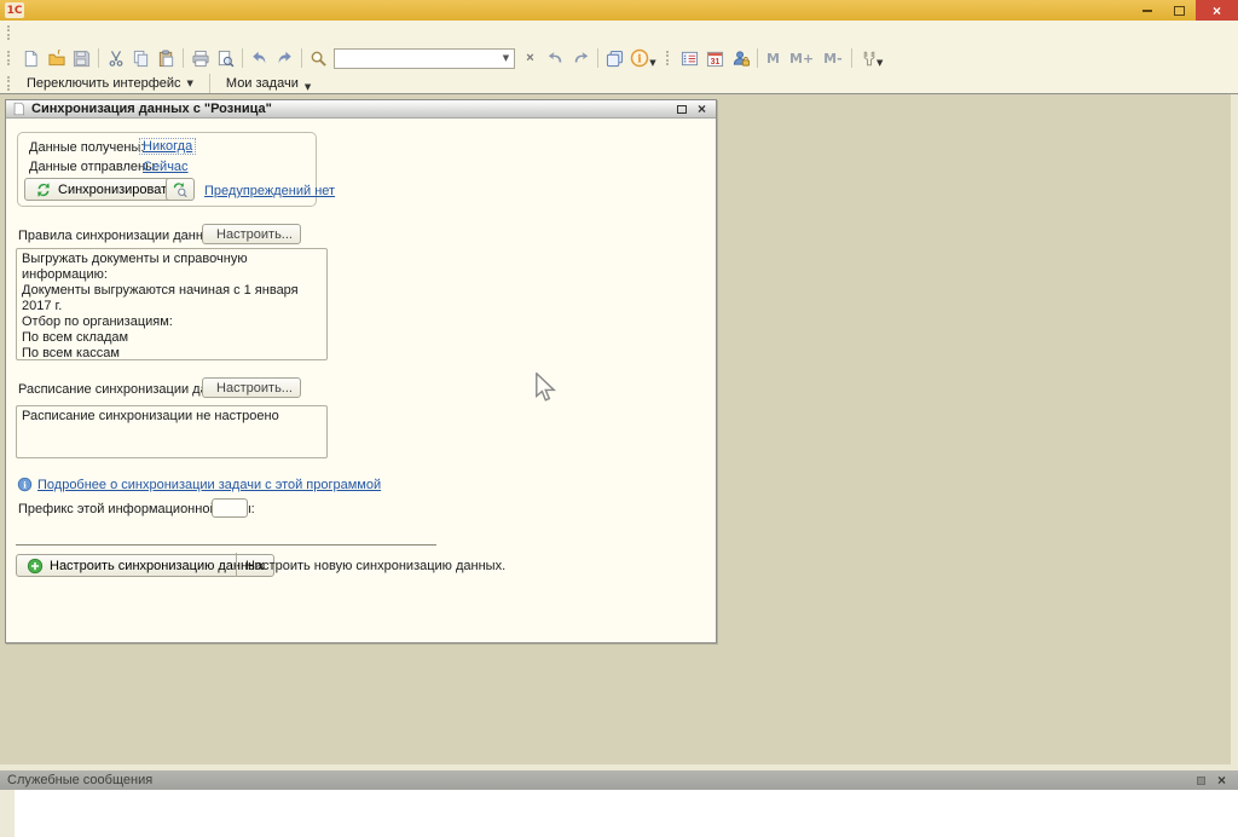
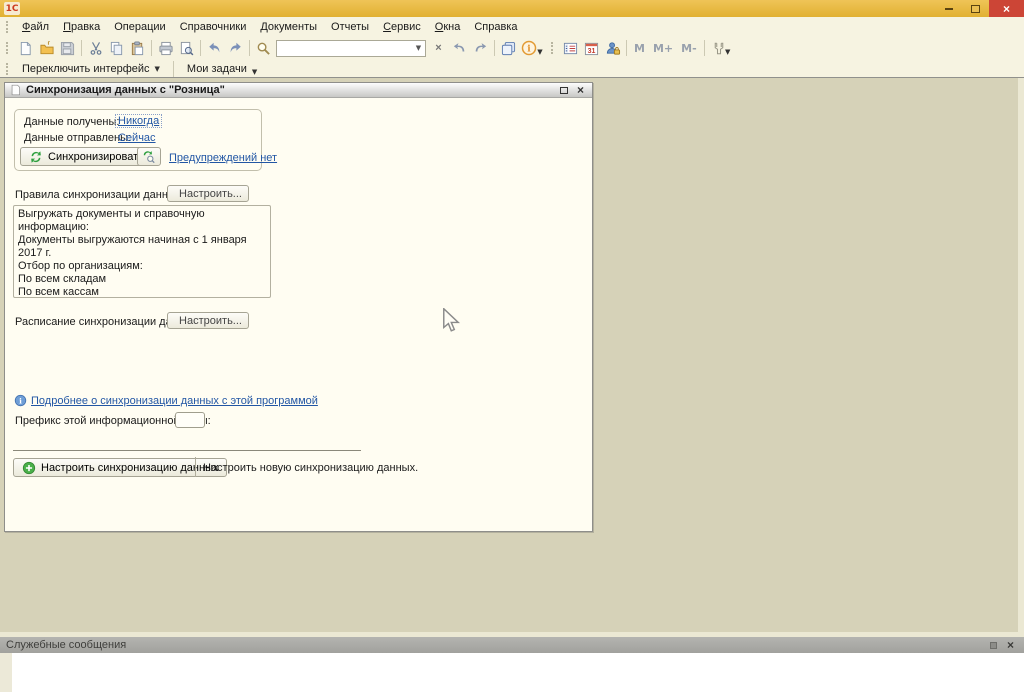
  1С
  ×
+ Файл
+ Правка
+ Операции
+ Справочники
+ Документы
+ Отчеты
+ Сервис
+ Окна
+ Справка
  ▼
  ×
  i
  ▼
  M
  M+
  M-
  ▼
  Переключить интерфейс
  ▼
  Мои задачи
  ▼
  Синхронизация данных с "Розница"
  ×
  Данные получены:
  Никогда
  Данные отправлены:
  Сейчас
  Синхронизироват
  Предупреждений нет
  Правила синхронизации данн
  Настроить...
  Выгружать документы и справочную информацию:
  Документы выгружаются начиная с 1 января 2017 г.
  Отбор по организациям:
  По всем складам
  По всем кассам
  Расписание синхронизации д
  Настроить...
- Расписание синхронизации не настроено
  i
- Подробнее о синхронизации задачи с этой программой
+ Подробнее о синхронизации данных с этой программой
  Префикс этой информационно:
  Настроить синхронизацию даных
  Настроить новую синхронизацию данных.
  Служебные сообщения
  ×
